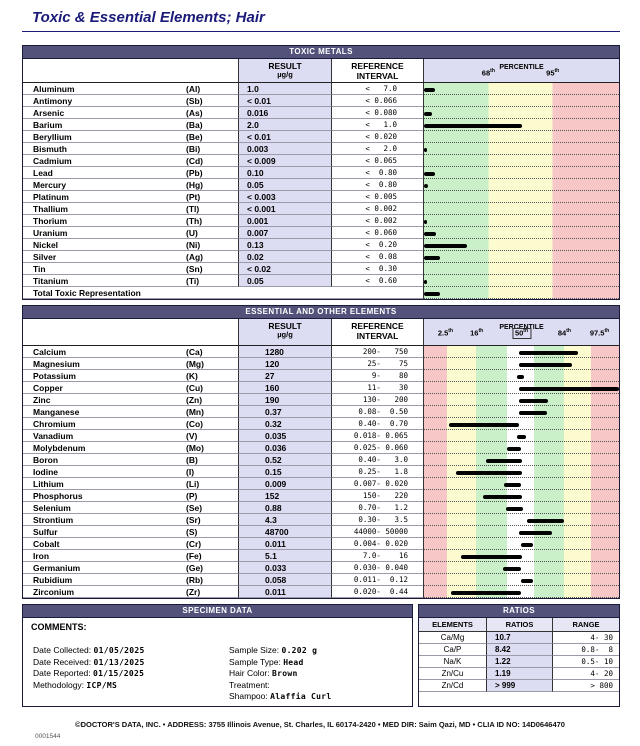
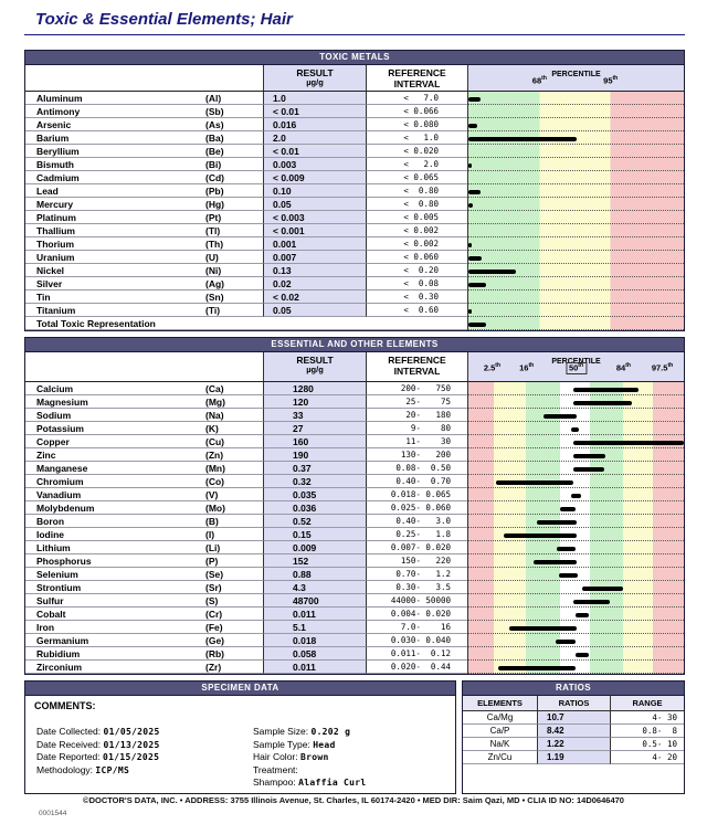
  Toxic & Essential Elements; Hair
  TOXIC METALS
  RESULT
  µg/g
  REFERENCE
  INTERVAL
  Aluminum
  (Al)
  1.0
  < 7.0
  Antimony
  (Sb)
  < 0.01
  < 0.066
  Arsenic
  (As)
  0.016
  < 0.080
  Barium
  (Ba)
  2.0
  < 1.0
  Beryllium
  (Be)
  < 0.01
  < 0.020
  Bismuth
  (Bi)
  0.003
  < 2.0
  Cadmium
  (Cd)
  < 0.009
  < 0.065
  Lead
  (Pb)
  0.10
  < 0.80
  Mercury
  (Hg)
  0.05
  < 0.80
  Platinum
  (Pt)
  < 0.003
  < 0.005
  Thallium
  (Tl)
  < 0.001
  < 0.002
  Thorium
  (Th)
  0.001
  < 0.002
  Uranium
  (U)
  0.007
  < 0.060
  Nickel
  (Ni)
  0.13
  < 0.20
  Silver
  (Ag)
  0.02
  < 0.08
  Tin
  (Sn)
  < 0.02
  < 0.30
  Titanium
  (Ti)
  0.05
  < 0.60
  Total Toxic Representation
  ESSENTIAL AND OTHER ELEMENTS
  RESULT
  µg/g
  REFERENCE
  INTERVAL
  Calcium
  (Ca)
  1280
  200- 750
  Magnesium
  (Mg)
  120
  25- 75
+ Sodium
+ (Na)
+ 33
+ 20- 180
  Potassium
  (K)
  27
  9- 80
  Copper
  (Cu)
  160
  11- 30
  Zinc
  (Zn)
  190
  130- 200
  Manganese
  (Mn)
  0.37
  0.08- 0.50
  Chromium
  (Co)
  0.32
  0.40- 0.70
  Vanadium
  (V)
  0.035
  0.018- 0.065
  Molybdenum
  (Mo)
  0.036
  0.025- 0.060
  Boron
  (B)
  0.52
  0.40- 3.0
  Iodine
  (I)
  0.15
  0.25- 1.8
  Lithium
  (Li)
  0.009
  0.007- 0.020
  Phosphorus
  (P)
  152
  150- 220
  Selenium
  (Se)
  0.88
  0.70- 1.2
  Strontium
  (Sr)
  4.3
  0.30- 3.5
  Sulfur
  (S)
  48700
  44000- 50000
  Cobalt
  (Cr)
  0.011
  0.004- 0.020
  Iron
  (Fe)
  5.1
  7.0- 16
  Germanium
  (Ge)
- 0.033
+ 0.018
  0.030- 0.040
  Rubidium
  (Rb)
  0.058
  0.011- 0.12
  Zirconium
  (Zr)
  0.011
  0.020- 0.44
  SPECIMEN DATA
  COMMENTS:
  Date Collected: 01/05/2025
  Date Received: 01/13/2025
  Date Reported: 01/15/2025
  Methodology: ICP/MS
  Sample Size: 0.202 g
  Sample Type: Head
  Hair Color: Brown
  Treatment:
  Shampoo: Alaffia Curl
  RATIOS
  ELEMENTS
  RATIOS
  RANGE
  Ca/Mg
  10.7
  4- 30
  Ca/P
  8.42
  0.8- 8
  Na/K
  1.22
  0.5- 10
  Zn/Cu
  1.19
  4- 20
- Zn/Cd
- > 999
- > 800
  ©DOCTOR'S DATA, INC. • ADDRESS: 3755 Illinois Avenue, St. Charles, IL 60174-2420 • MED DIR: Saim Qazi, MD • CLIA ID NO: 14D0646470
